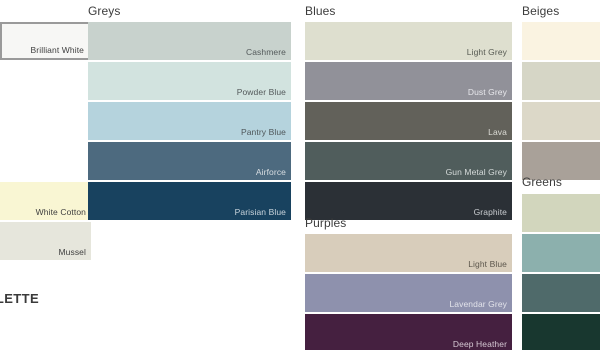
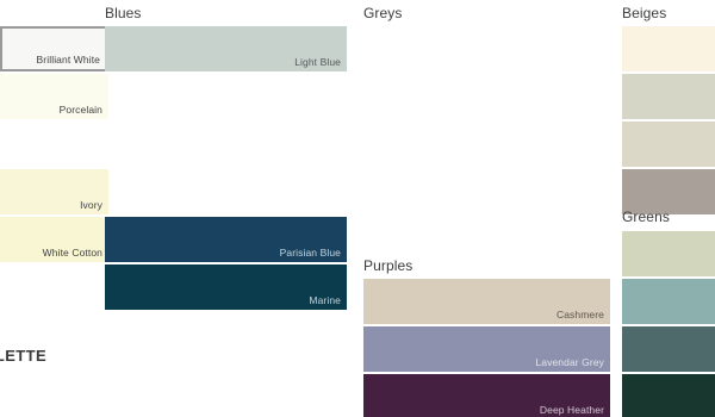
  Brilliant White
+ Porcelain
+ Ivory
  White Cotton
- Mussel
- Greys
+ Blues
- Cashmere
+ Light Blue
- Powder Blue
- Pantry Blue
- Airforce
  Parisian Blue
+ Marine
- Blues
+ Greys
- Light Grey
- Dust Grey
- Lava
- Gun Metal Grey
- Graphite
  Purples
- Light Blue
+ Cashmere
  Lavendar Grey
  Deep Heather
  Beiges
  Greens
  LETTE
